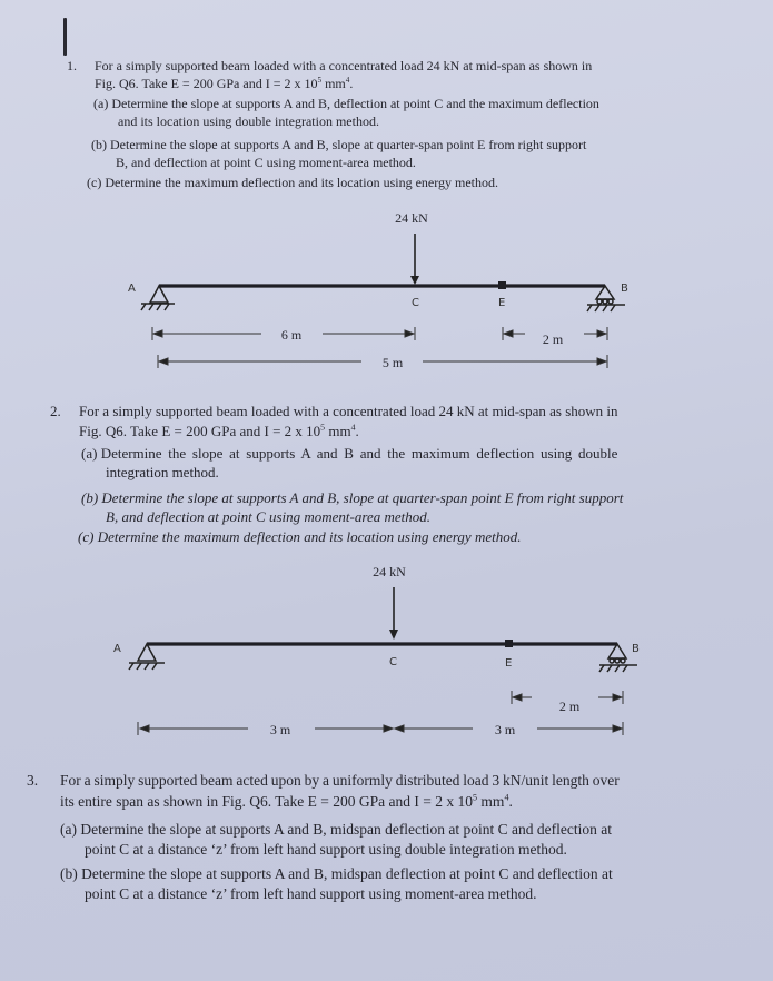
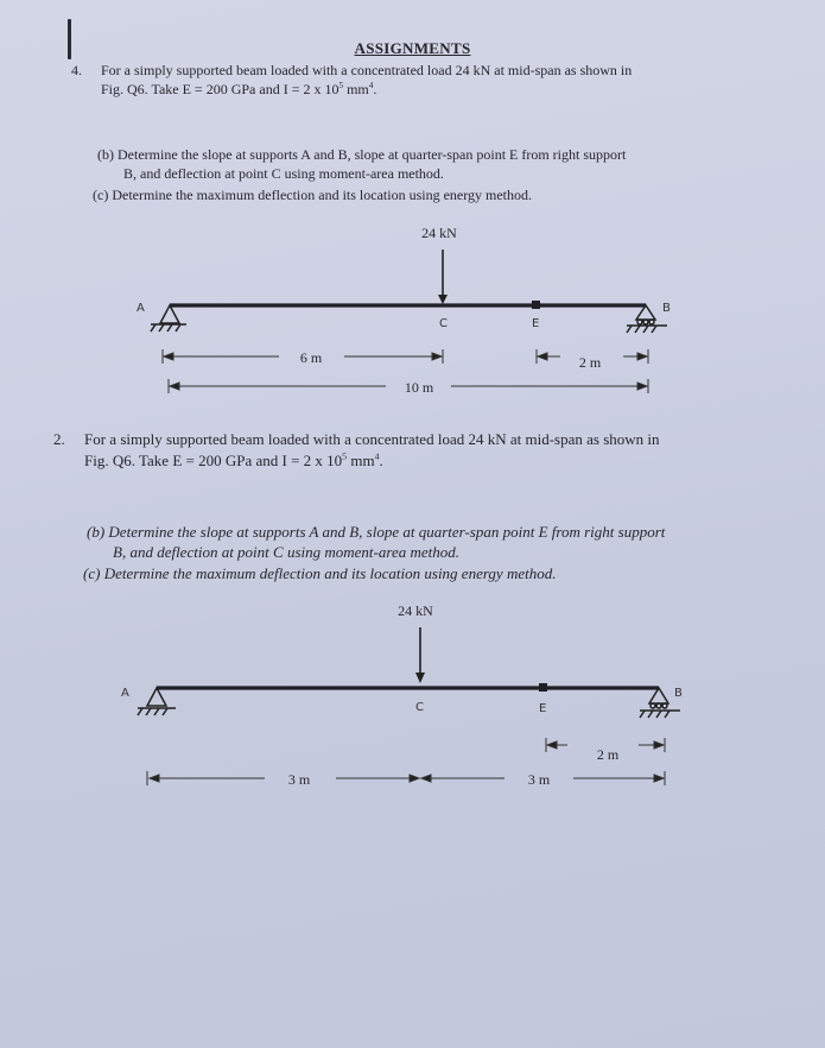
+ ASSIGNMENTS
- 1.
+ 4.
  For a simply supported beam loaded with a concentrated load 24 kN at mid-span as shown in
  Fig. Q6. Take E = 200 GPa and I = 2 x 105 mm4.
- (a) Determine the slope at supports A and B, deflection at point C and the maximum deflection
- and its location using double integration method.
  (b) Determine the slope at supports A and B, slope at quarter-span point E from right support
  B, and deflection at point C using moment-area method.
  (c) Determine the maximum deflection and its location using energy method.
  24 kN
  A
  B
  C
  E
  6 m
  2 m
- 5 m
+ 10 m
  2.
  For a simply supported beam loaded with a concentrated load 24 kN at mid-span as shown in
  Fig. Q6. Take E = 200 GPa and I = 2 x 105 mm4.
- (a) Determine the slope at supports A and B and the maximum deflection using double
- integration method.
  (b) Determine the slope at supports A and B, slope at quarter-span point E from right support
  B, and deflection at point C using moment-area method.
  (c) Determine the maximum deflection and its location using energy method.
  24 kN
  A
  B
  C
  E
  2 m
  3 m
  3 m
- 3.
- For a simply supported beam acted upon by a uniformly distributed load 3 kN/unit length over
- its entire span as shown in Fig. Q6. Take E = 200 GPa and I = 2 x 105 mm4.
- (a) Determine the slope at supports A and B, midspan deflection at point C and deflection at
- point C at a distance ‘z’ from left hand support using double integration method.
- (b) Determine the slope at supports A and B, midspan deflection at point C and deflection at
- point C at a distance ‘z’ from left hand support using moment-area method.
